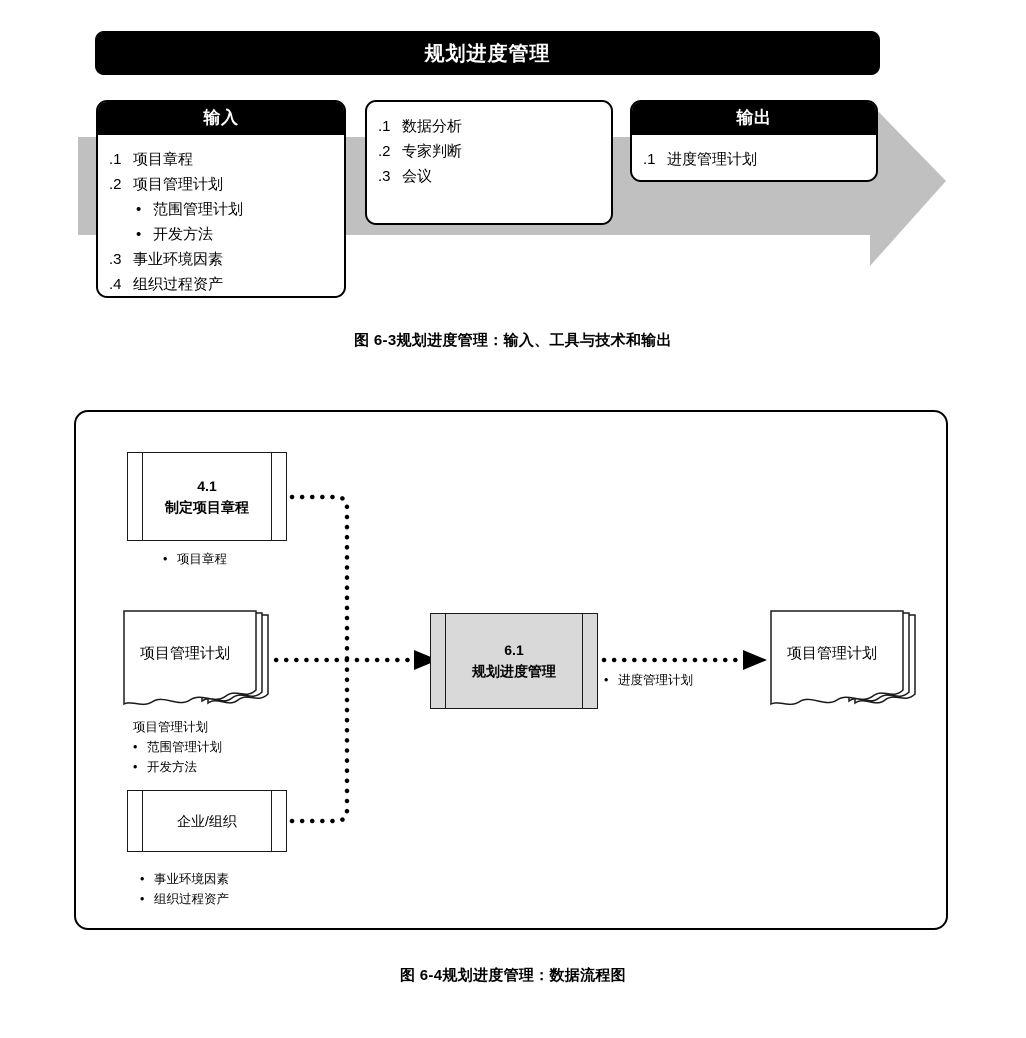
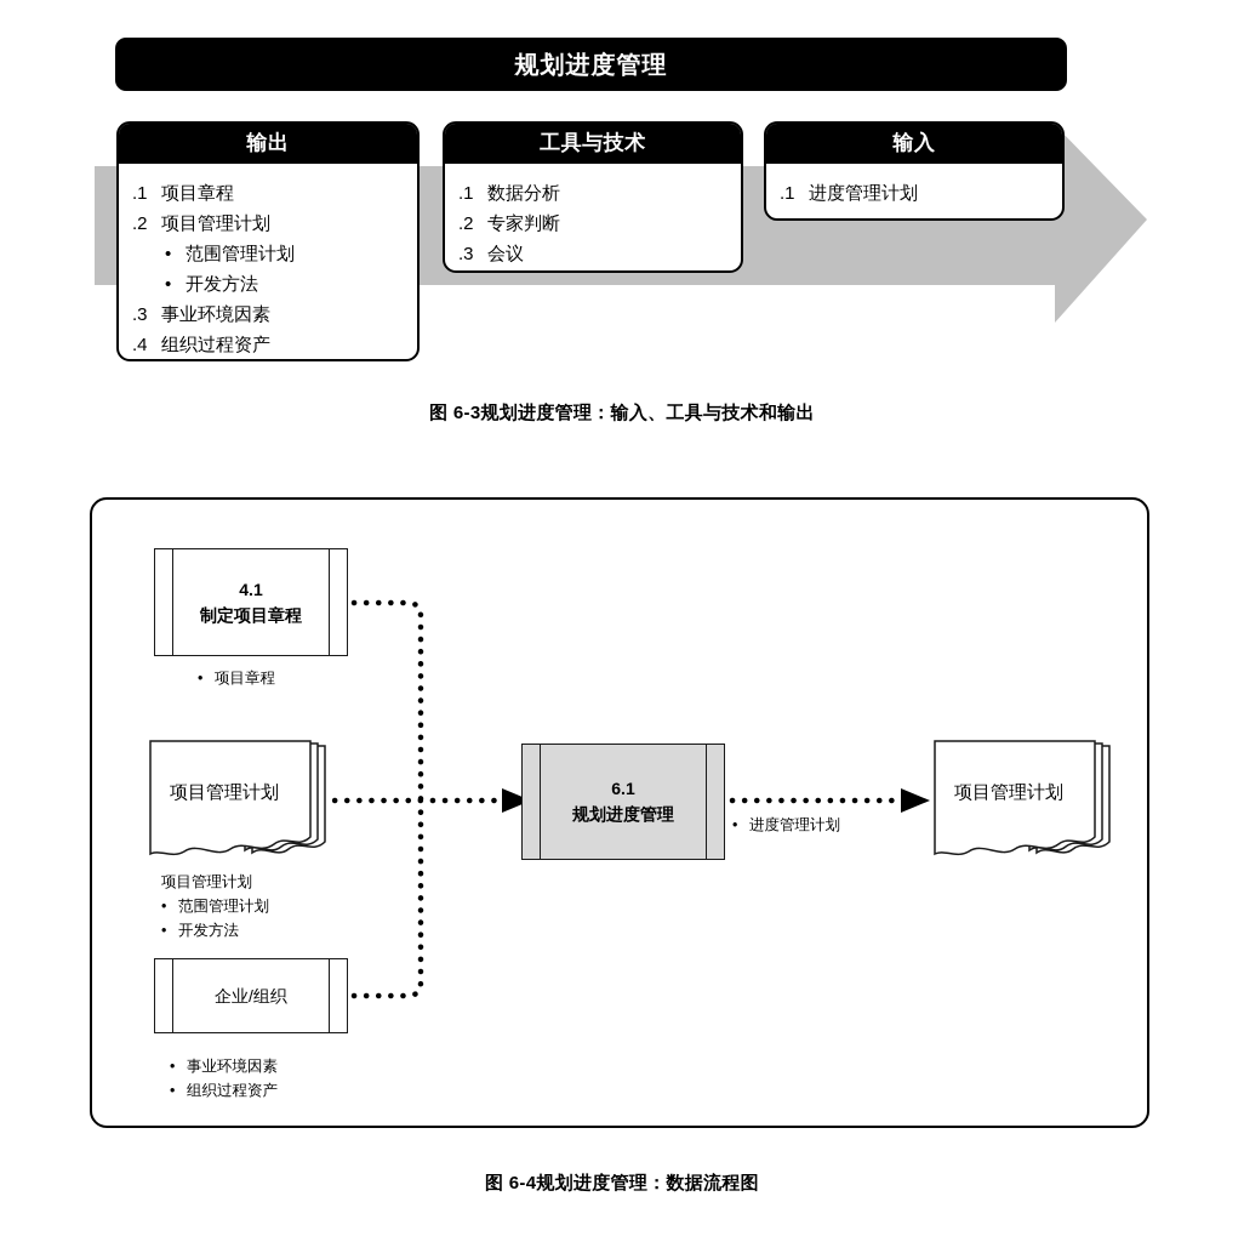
  规划进度管理
- 输入
+ 输出
  .1
  项目章程
  .2
  项目管理计划
  •
  范围管理计划
  •
  开发方法
  .3
  事业环境因素
  .4
  组织过程资产
+ 工具与技术
  .1
  数据分析
  .2
  专家判断
  .3
  会议
- 输出
+ 输入
  .1
  进度管理计划
  图 6-3规划进度管理：输入、工具与技术和输出
  4.1
  制定项目章程
  •
  项目章程
  项目管理计划
  项目管理计划
  •
  范围管理计划
  •
  开发方法
  企业/组织
  •
  事业环境因素
  •
  组织过程资产
  6.1
  规划进度管理
  •
  进度管理计划
  项目管理计划
  图 6-4规划进度管理：数据流程图
